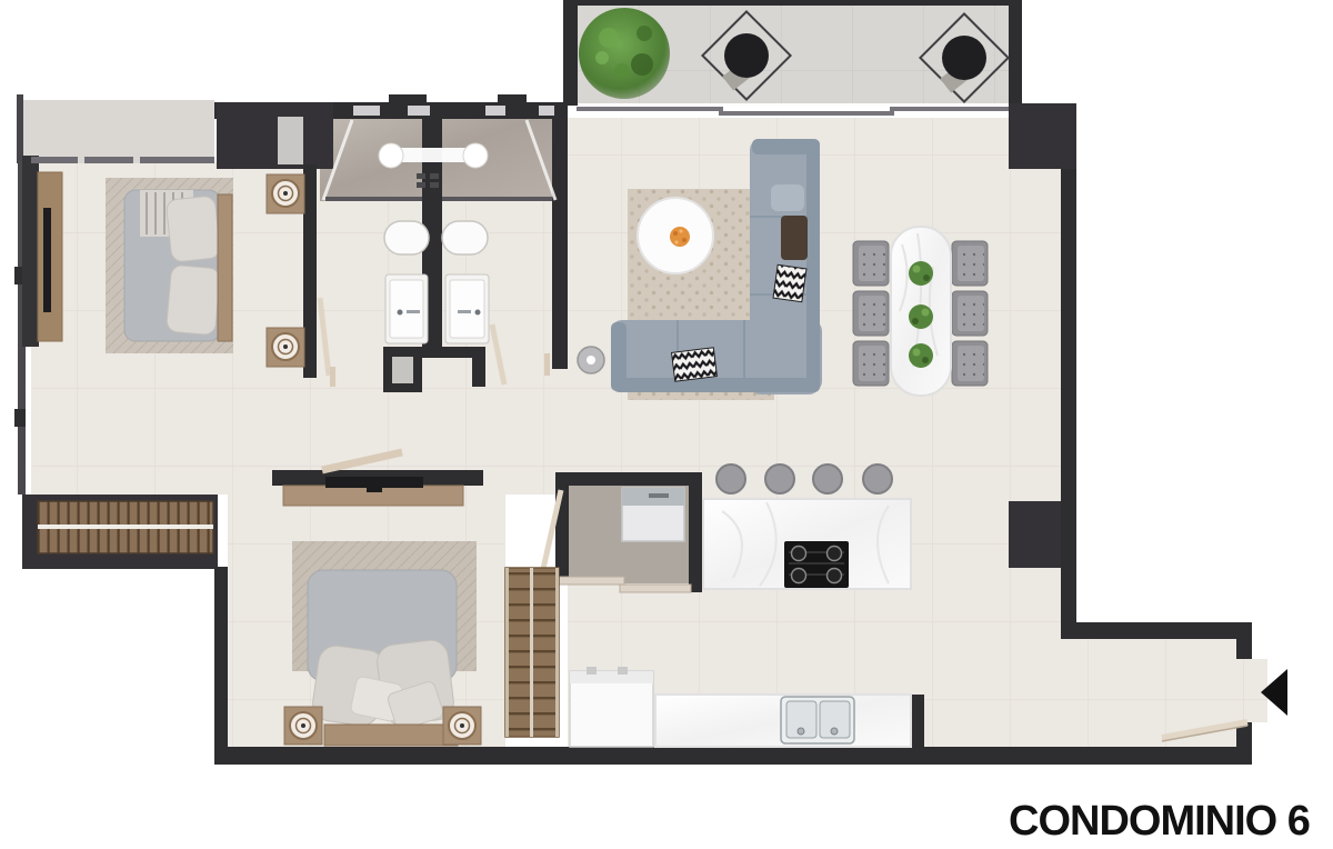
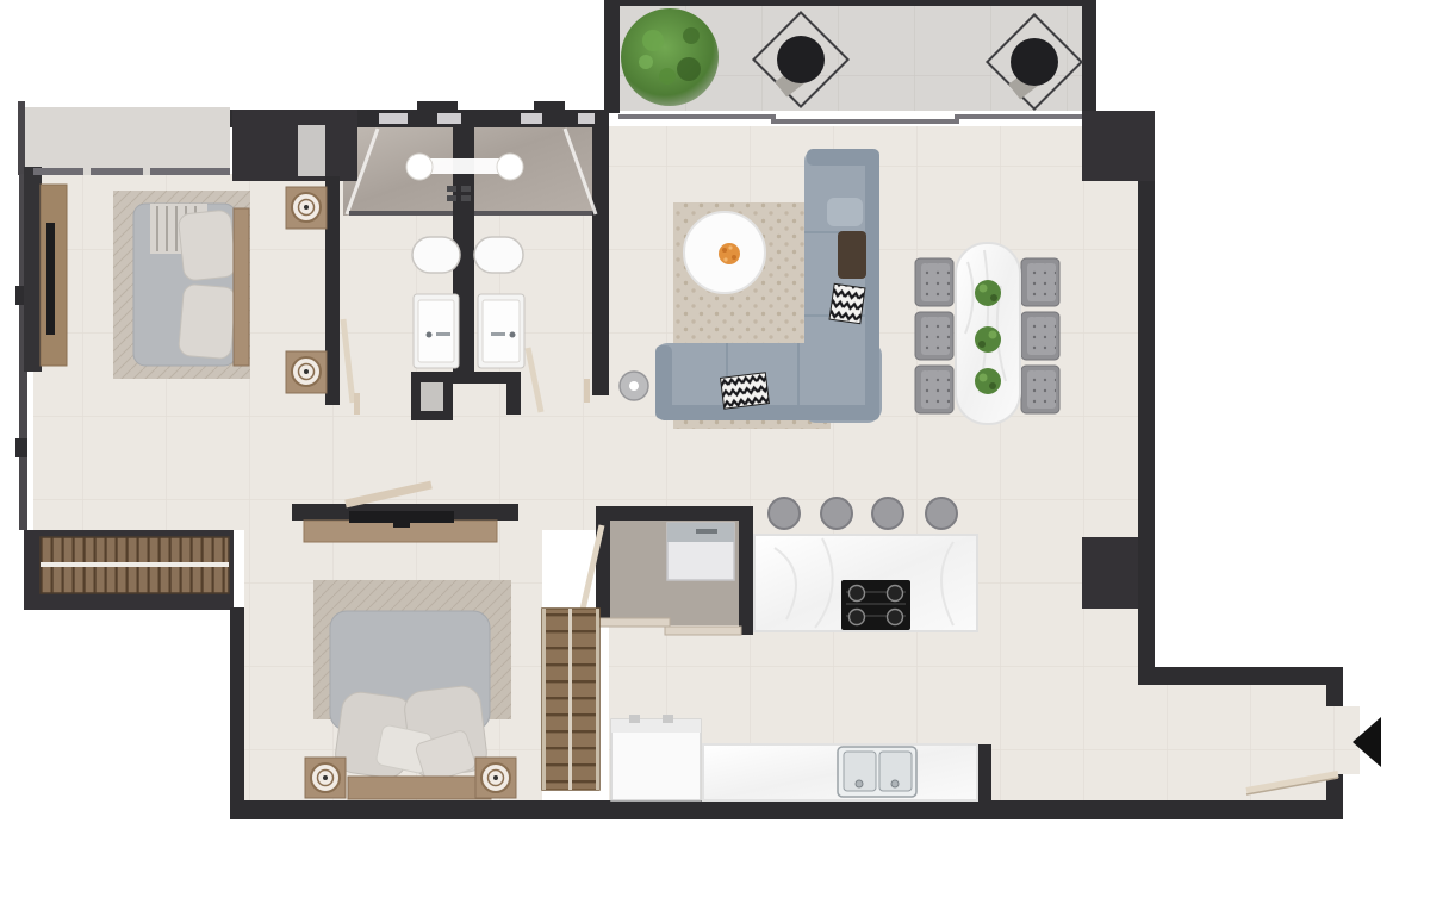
- CONDOMINIO 6
